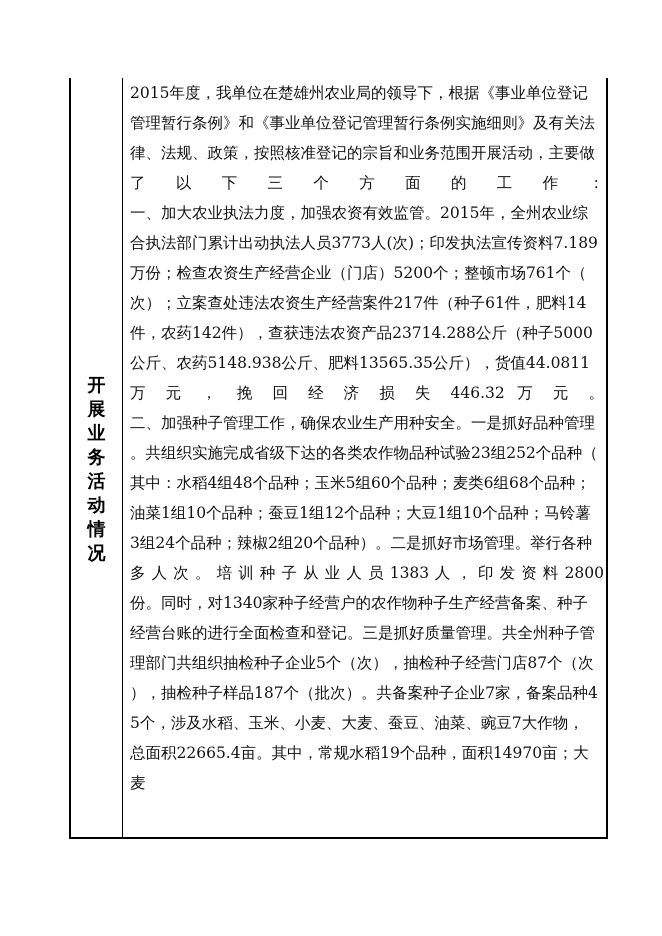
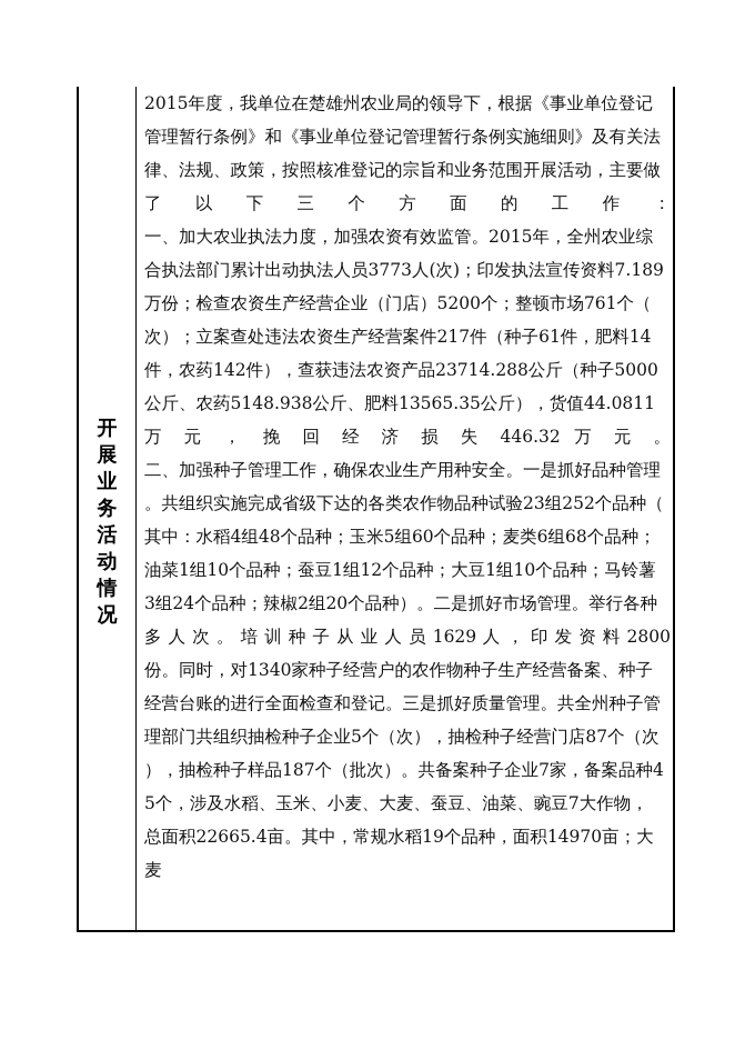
  开展业务活动情况
  2015年度，我单位在楚雄州农业局的领导下，根据《事业单位登记
  管理暂行条例》和《事业单位登记管理暂行条例实施细则》及有关法
  律、法规、政策，按照核准登记的宗旨和业务范围开展活动，主要做
  了 以 下 三 个 方 面 的 工 作 ：
  一、加大农业执法力度，加强农资有效监管。2015年，全州农业综
  合执法部门累计出动执法人员3773人(次)；印发执法宣传资料7.189
  万份；检查农资生产经营企业（门店）5200个；整顿市场761个（
  次）；立案查处违法农资生产经营案件217件（种子61件，肥料14
  件，农药142件），查获违法农资产品23714.288公斤（种子5000
  公斤、农药5148.938公斤、肥料13565.35公斤），货值44.0811
  万 元 ， 挽 回 经 济 损 失 446.32 万 元 。
  二、加强种子管理工作，确保农业生产用种安全。一是抓好品种管理
  。共组织实施完成省级下达的各类农作物品种试验23组252个品种（
  其中：水稻4组48个品种；玉米5组60个品种；麦类6组68个品种；
  油菜1组10个品种；蚕豆1组12个品种；大豆1组10个品种；马铃薯
  3组24个品种；辣椒2组20个品种）。二是抓好市场管理。举行各种
- 多 人 次 。 培 训 种 子 从 业 人 员 1383 人 ， 印 发 资 料 2800
+ 多 人 次 。 培 训 种 子 从 业 人 员 1629 人 ， 印 发 资 料 2800
  份。同时，对1340家种子经营户的农作物种子生产经营备案、种子
  经营台账的进行全面检查和登记。三是抓好质量管理。共全州种子管
  理部门共组织抽检种子企业5个（次），抽检种子经营门店87个（次
  ），抽检种子样品187个（批次）。共备案种子企业7家，备案品种4
  5个，涉及水稻、玉米、小麦、大麦、蚕豆、油菜、豌豆7大作物，
  总面积22665.4亩。其中，常规水稻19个品种，面积14970亩；大
  麦
